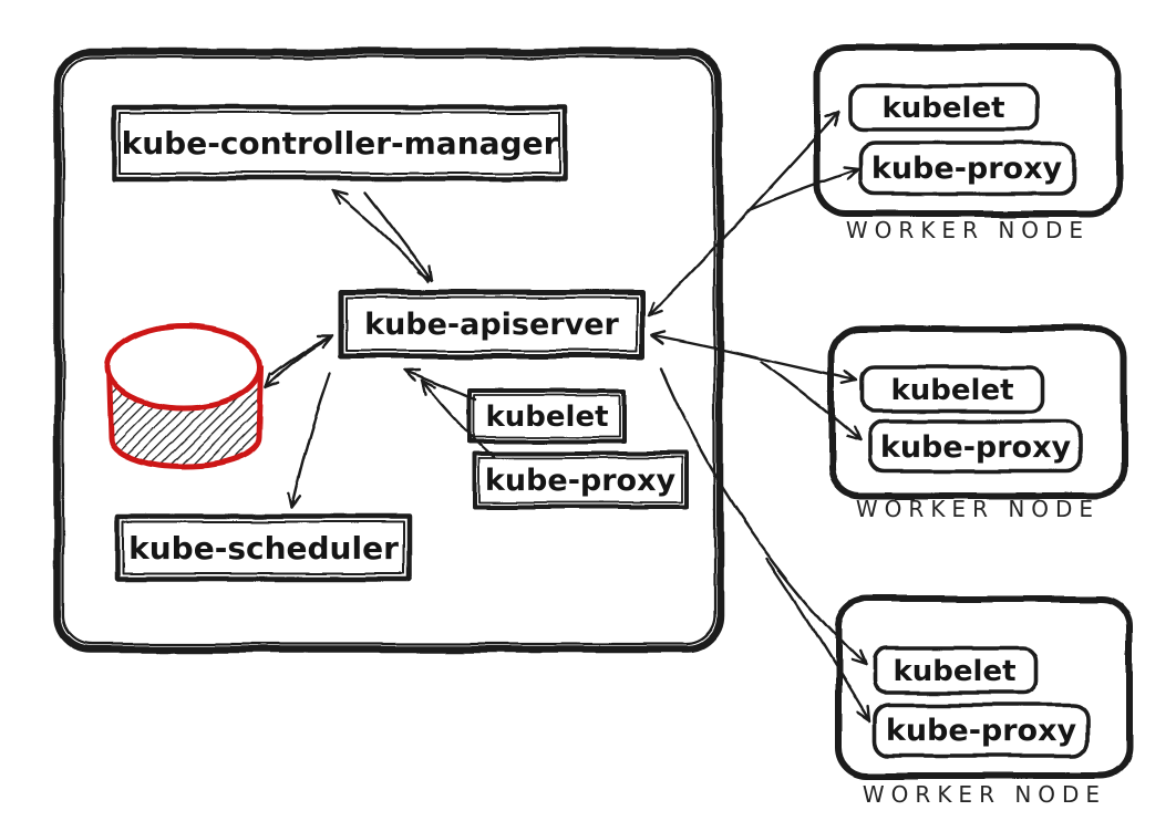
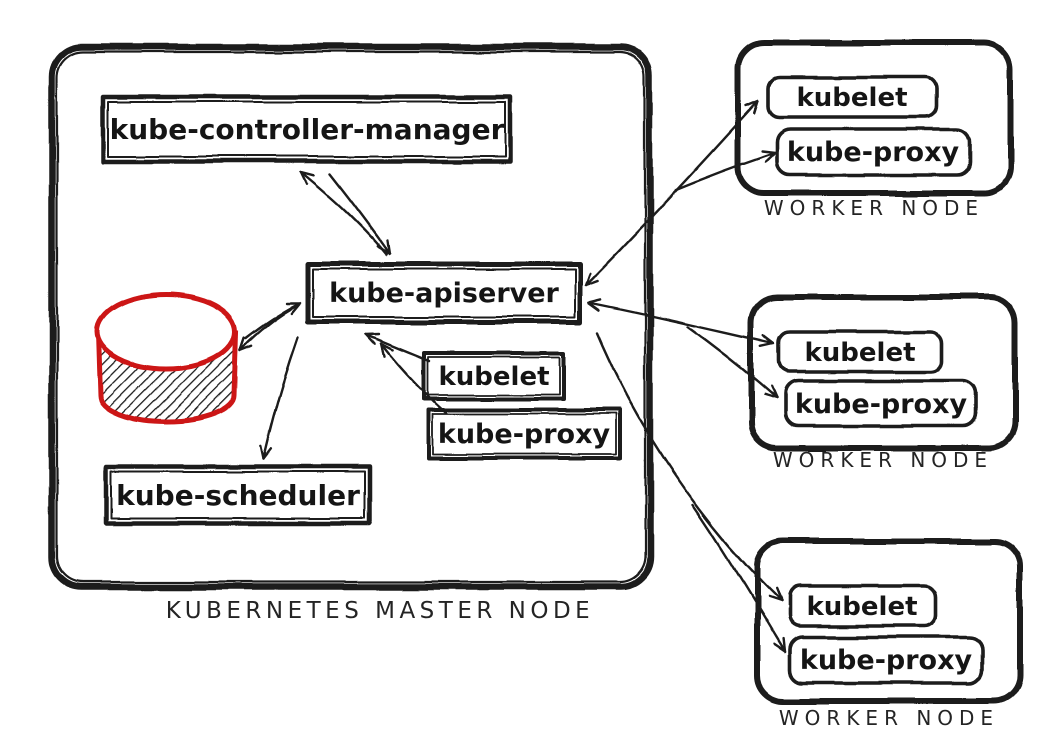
  kube-controller-manager
  kube-apiserver
  kubelet
  kube-proxy
  kube-scheduler
+ KUBERNETES MASTER NODE
  kubelet
  kube-proxy
  WORKER NODE
  kubelet
  kube-proxy
  WORKER NODE
  kubelet
  kube-proxy
  WORKER NODE
